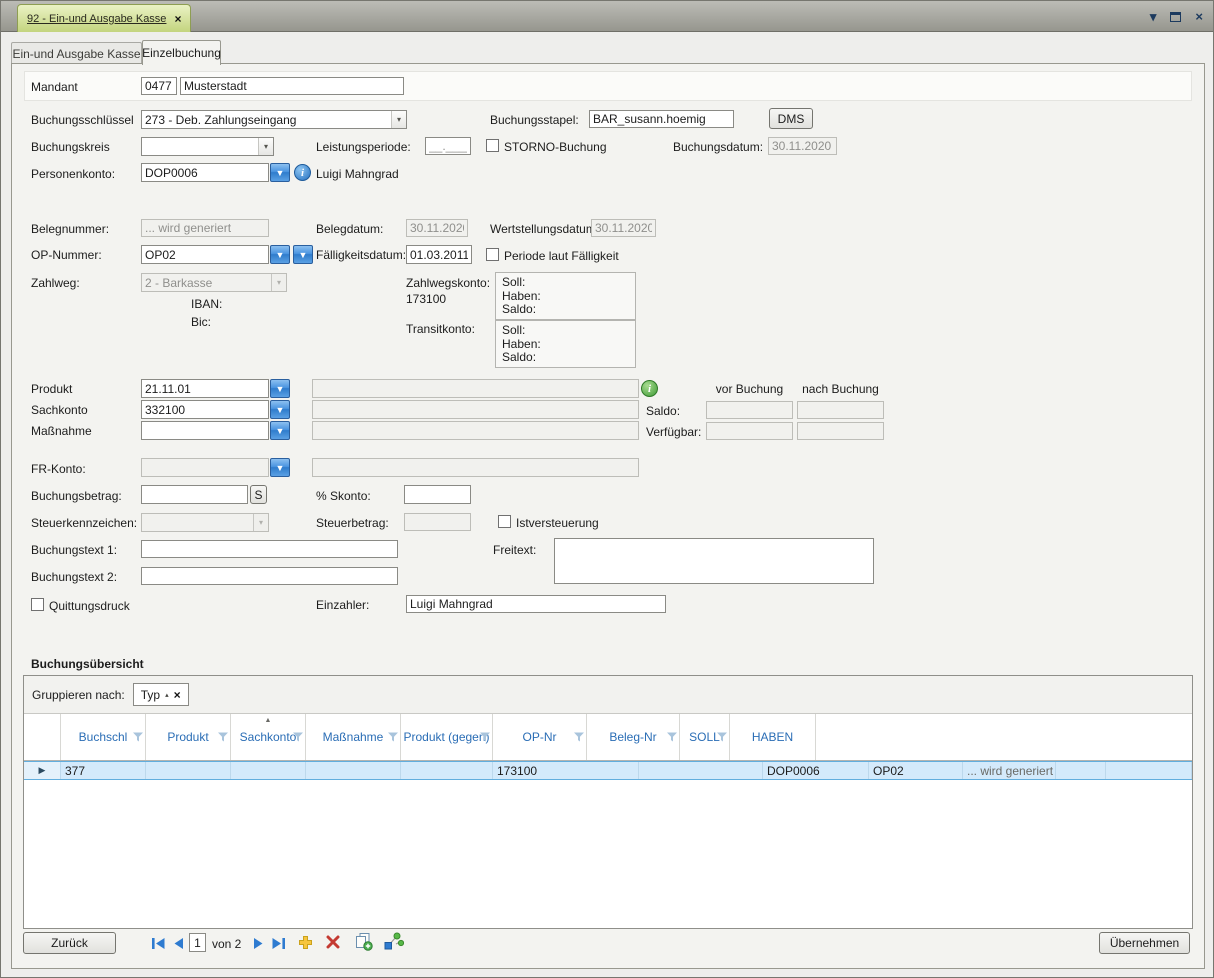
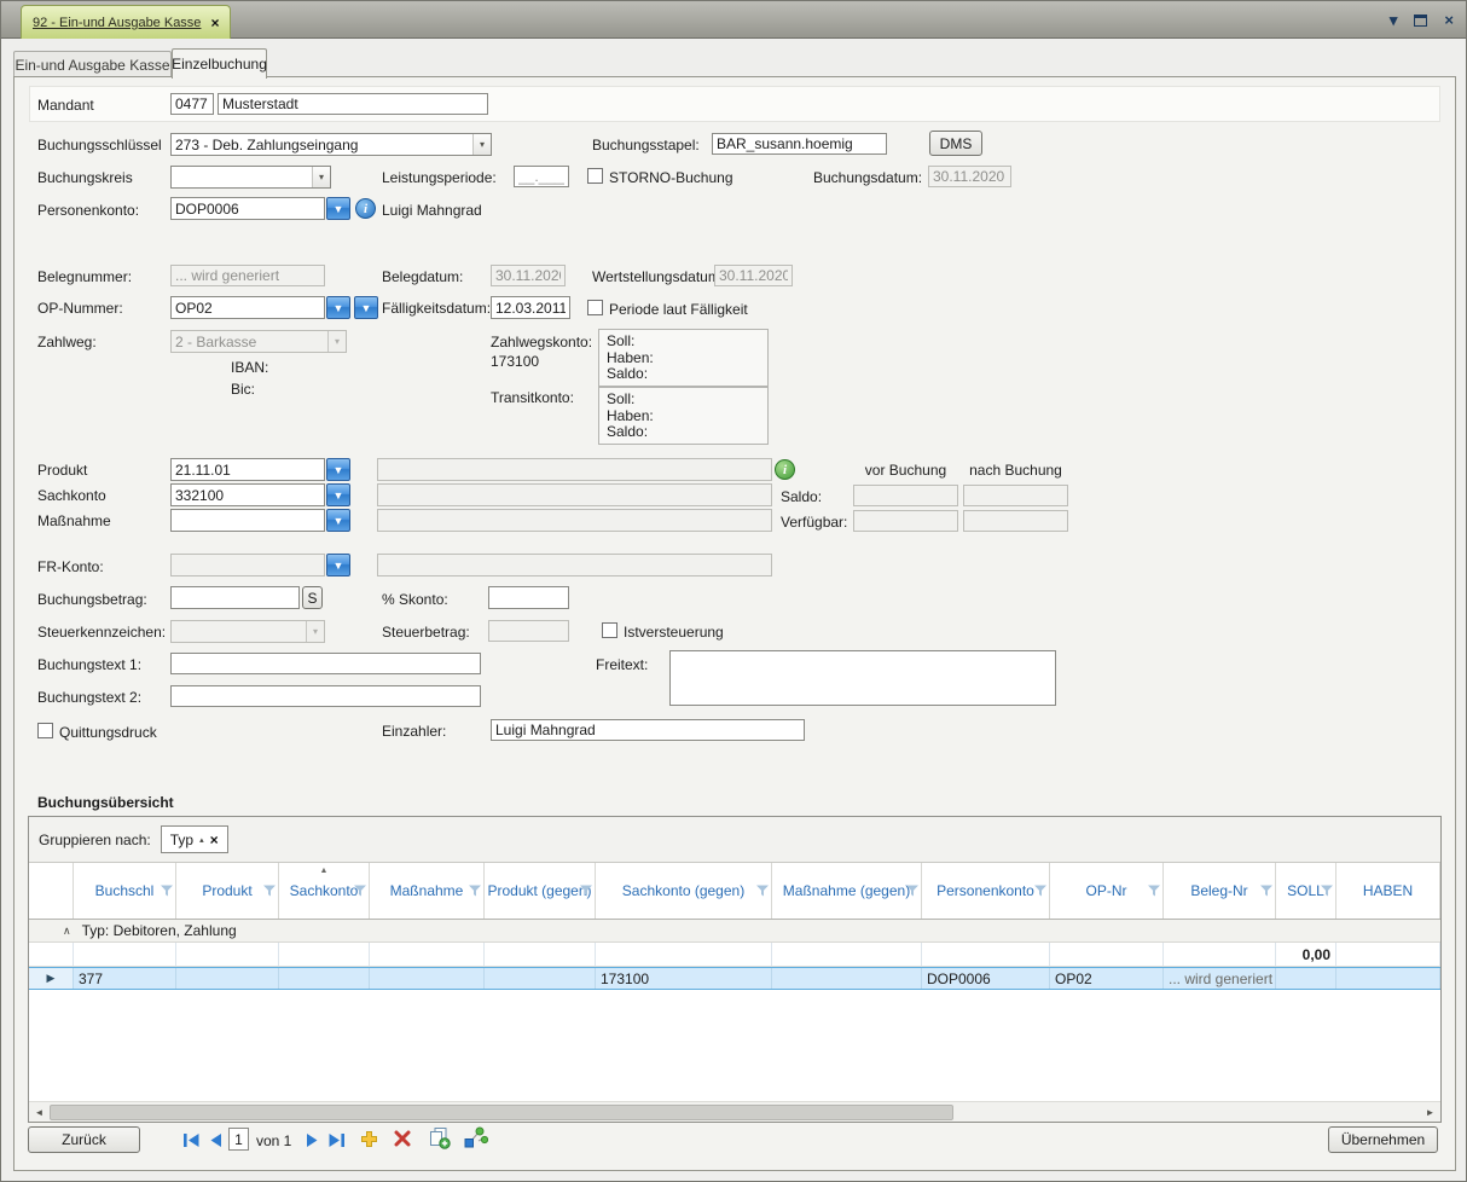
  92 - Ein-und Ausgabe Kasse
  ×
  ▾
  ×
  Ein-und Ausgabe Kasse
  Einzelbuchung
  Mandant
  0477
  Musterstadt
  Buchungsschlüssel
  273 - Deb. Zahlungseingang
  ▾
  Buchungsstapel:
  BAR_susann.hoemig
  DMS
  Buchungskreis
  ▾
  Leistungsperiode:
  __.___
  STORNO-Buchung
  Buchungsdatum:
  30.11.2020
  Personenkonto:
  DOP0006
  ▼
  i
  Luigi Mahngrad
  Belegnummer:
  ... wird generiert
  Belegdatum:
  30.11.202
  Wertstellungsdatu
  30.11.2020
  OP-Nummer:
  OP02
  ▼
  ▼
  Fälligkeitsdatum:
- 01.03.2011
+ 12.03.2011
  Periode laut Fälligkeit
  Zahlweg:
  2 - Barkasse
  ▾
  Zahlwegskonto:
  173100
  Soll:
  Haben:
  Saldo:
  IBAN:
  Bic:
  Transitkonto:
  Soll:
  Haben:
  Saldo:
  Produkt
  21.11.01
  ▼
  i
  vor Buchung
  nach Buchung
  Sachkonto
  332100
  ▼
  Saldo:
  Maßnahme
  ▼
  Verfügbar:
  FR-Konto:
  ▼
  Buchungsbetrag:
  S
  % Skonto:
  Steuerkennzeichen:
  ▾
  Steuerbetrag:
  Istversteuerung
  Buchungstext 1:
  Freitext:
  Buchungstext 2:
  Quittungsdruck
  Einzahler:
  Luigi Mahngrad
  Buchungsübersicht
  Gruppieren nach:
  Typ
  ×
  Buchschl
  Produkt
  Sachkonto
  Maßnahme
  Produkt (gegen)
+ Sachkonto (gegen)
+ Maßnahme (gegen)
+ Personenkonto
  OP-Nr
  Beleg-Nr
  SOLL
  HABEN
+ ∧
+ Typ: Debitoren, Zahlung
+ 0,00
  ▶
  377
  173100
  DOP0006
  OP02
  ... wird generiert
+ ◄
+ ►
  Zurück
  1
- von 2
+ von 1
  Übernehmen
